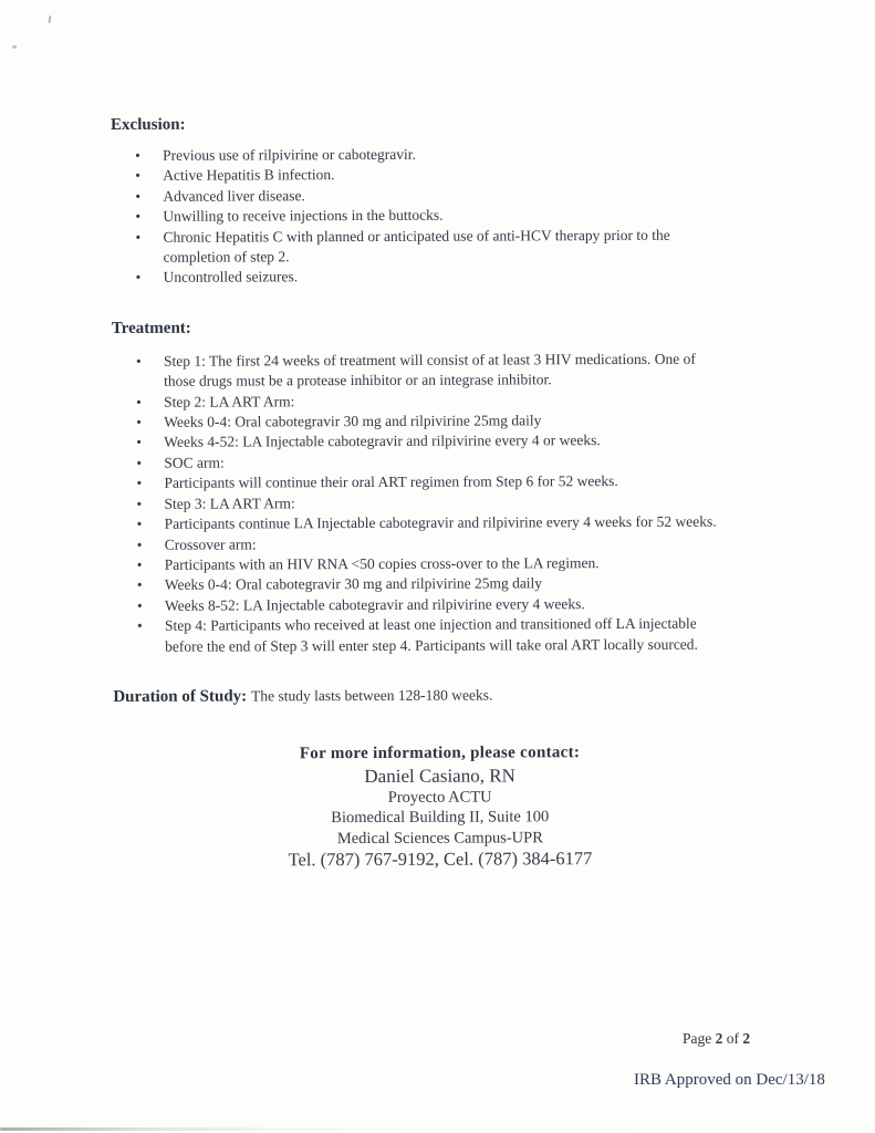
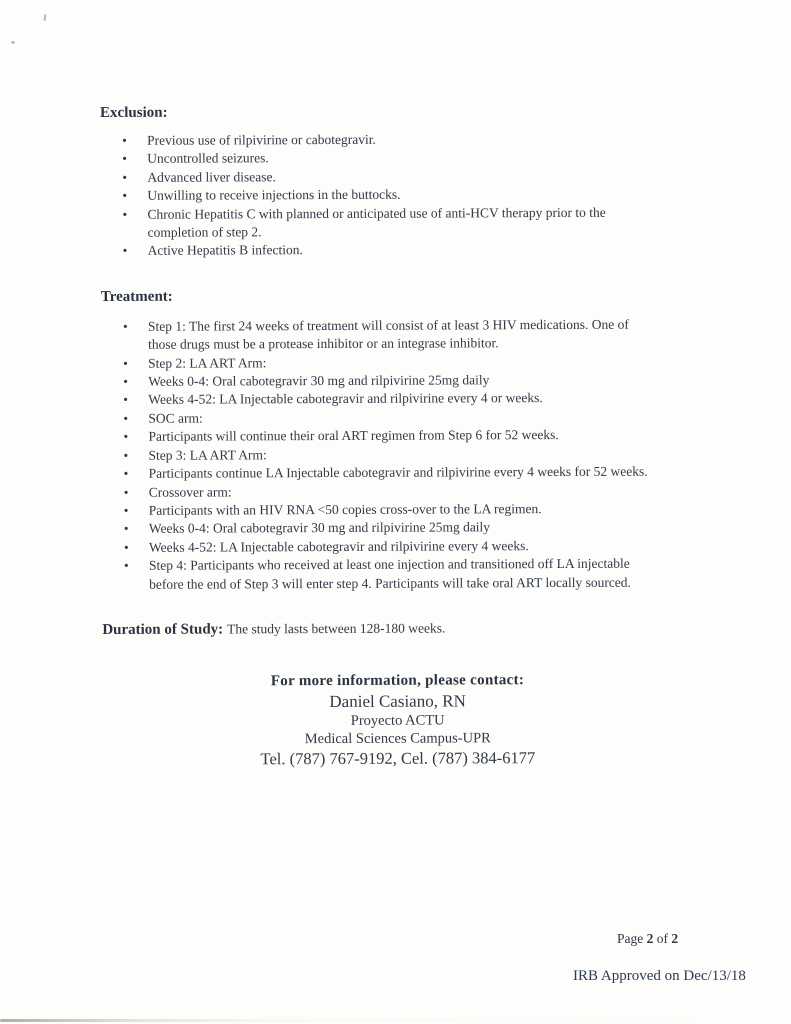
  Exclusion:
  Previous use of rilpivirine or cabotegravir.
- Active Hepatitis B infection.
+ Uncontrolled seizures.
  Advanced liver disease.
  Unwilling to receive injections in the buttocks.
  Chronic Hepatitis C with planned or anticipated use of anti-HCV therapy prior to the
  completion of step 2.
- Uncontrolled seizures.
+ Active Hepatitis B infection.
  Treatment:
  Step 1: The first 24 weeks of treatment will consist of at least 3 HIV medications. One of
  those drugs must be a protease inhibitor or an integrase inhibitor.
  Step 2: LA ART Arm:
  Weeks 0-4: Oral cabotegravir 30 mg and rilpivirine 25mg daily
  Weeks 4-52: LA Injectable cabotegravir and rilpivirine every 4 or weeks.
  SOC arm:
  Participants will continue their oral ART regimen from Step 6 for 52 weeks.
  Step 3: LA ART Arm:
  Participants continue LA Injectable cabotegravir and rilpivirine every 4 weeks for 52 weeks.
  Crossover arm:
  Participants with an HIV RNA <50 copies cross-over to the LA regimen.
  Weeks 0-4: Oral cabotegravir 30 mg and rilpivirine 25mg daily
- Weeks 8-52: LA Injectable cabotegravir and rilpivirine every 4 weeks.
+ Weeks 4-52: LA Injectable cabotegravir and rilpivirine every 4 weeks.
  Step 4: Participants who received at least one injection and transitioned off LA injectable
  before the end of Step 3 will enter step 4. Participants will take oral ART locally sourced.
  Duration of Study: The study lasts between 128-180 weeks.
  For more information, please contact:
  Daniel Casiano, RN
  Proyecto ACTU
- Biomedical Building II, Suite 100
  Medical Sciences Campus-UPR
  Tel. (787) 767-9192, Cel. (787) 384-6177
  Page 2 of 2
  IRB Approved on Dec/13/18
